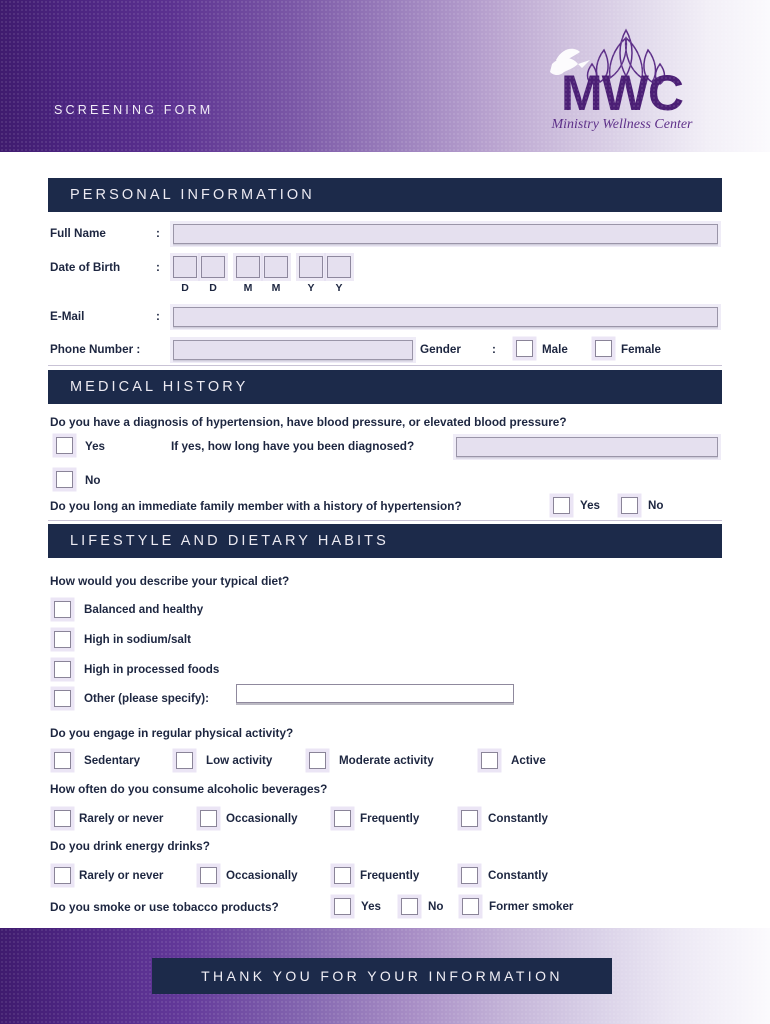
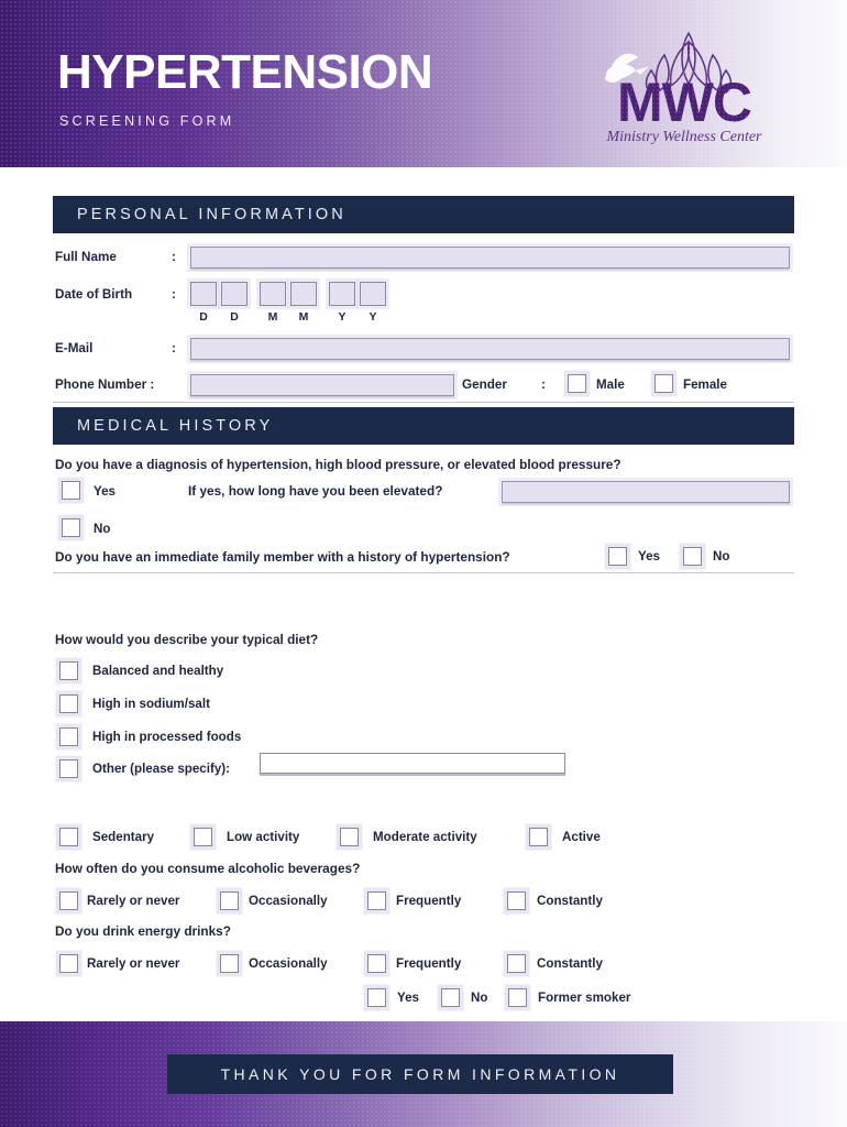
+ HYPERTENSION
  SCREENING FORM
  MWC
  Ministry Wellness Center
  PERSONAL INFORMATION
  Full Name
  :
  Date of Birth
  :
  D
  D
  M
  M
  Y
  Y
  E-Mail
  :
  Phone Number :
  Gender
  :
  Male
  Female
  MEDICAL HISTORY
- Do you have a diagnosis of hypertension, have blood pressure, or elevated blood pressure?
+ Do you have a diagnosis of hypertension, high blood pressure, or elevated blood pressure?
  Yes
- If yes, how long have you been diagnosed?
+ If yes, how long have you been elevated?
  No
- Do you long an immediate family member with a history of hypertension?
+ Do you have an immediate family member with a history of hypertension?
  Yes
  No
- LIFESTYLE AND DIETARY HABITS
  How would you describe your typical diet?
  Balanced and healthy
  High in sodium/salt
  High in processed foods
  Other (please specify):
- Do you engage in regular physical activity?
  Sedentary
  Low activity
  Moderate activity
  Active
  How often do you consume alcoholic beverages?
  Rarely or never
  Occasionally
  Frequently
  Constantly
  Do you drink energy drinks?
  Rarely or never
  Occasionally
  Frequently
  Constantly
- Do you smoke or use tobacco products?
  Yes
  No
  Former smoker
- THANK YOU FOR YOUR INFORMATION
+ THANK YOU FOR FORM INFORMATION
